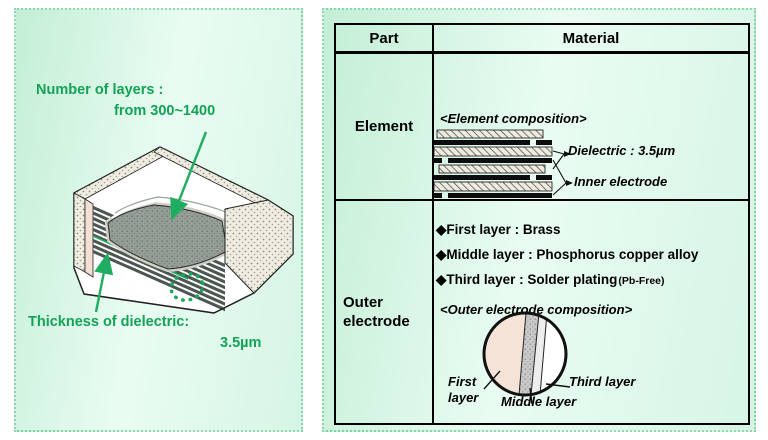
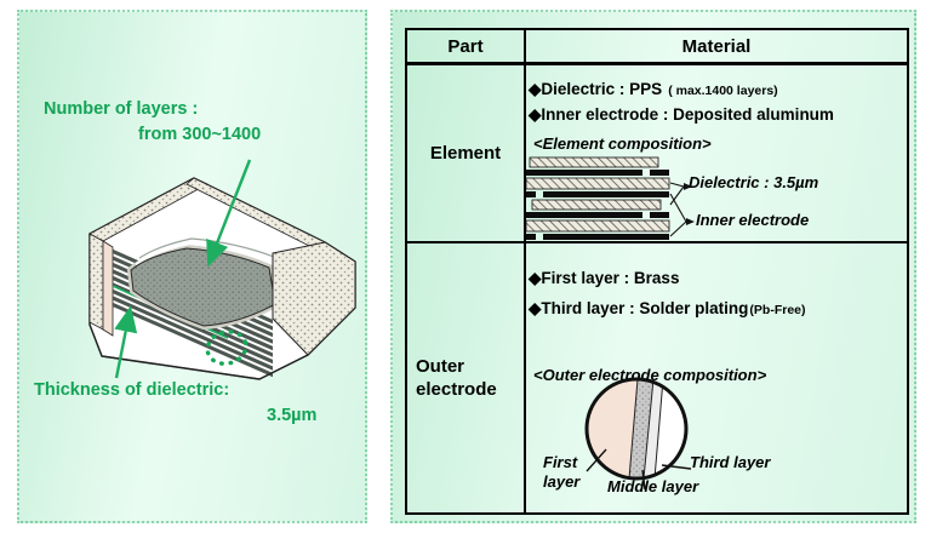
  Number of layers :
  from 300~1400
  Thickness of dielectric:
  3.5µm
  Part
  Material
  Element
  Outer electrode
+ ◆Dielectric : PPS ( max.1400 layers)
+ ◆Inner electrode : Deposited aluminum
  <Element composition>
  Dielectric : 3.5µm
  Inner electrode
  ◆First layer : Brass
- ◆Middle layer : Phosphorus copper alloy
  ◆Third layer : Solder plating(Pb-Free)
  <Outer electrode composition>
  First
  layer
  Middle layer
  Third layer
